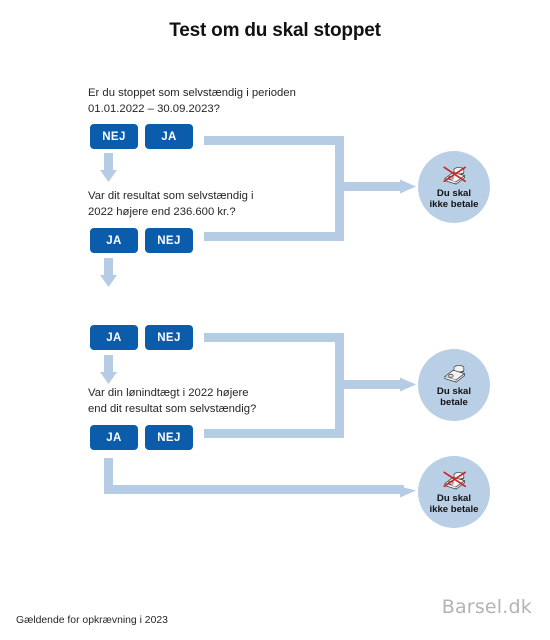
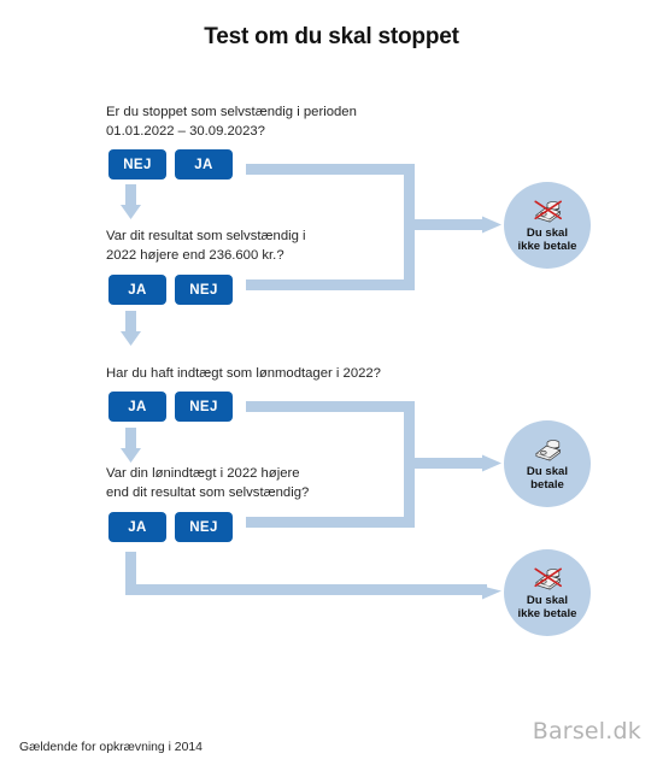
  Test om du skal stoppet
  Er du stoppet som selvstændig i perioden
  01.01.2022 – 30.09.2023?
  NEJ
  JA
  Var dit resultat som selvstændig i
  2022 højere end 236.600 kr.?
  JA
  NEJ
+ Har du haft indtægt som lønmodtager i 2022?
  JA
  NEJ
  Var din lønindtægt i 2022 højere
  end dit resultat som selvstændig?
  JA
  NEJ
  Du skal
  ikke betale
  Du skal
  betale
  Du skal
  ikke betale
- Gældende for opkrævning i 2023
+ Gældende for opkrævning i 2014
  Barsel.dk
